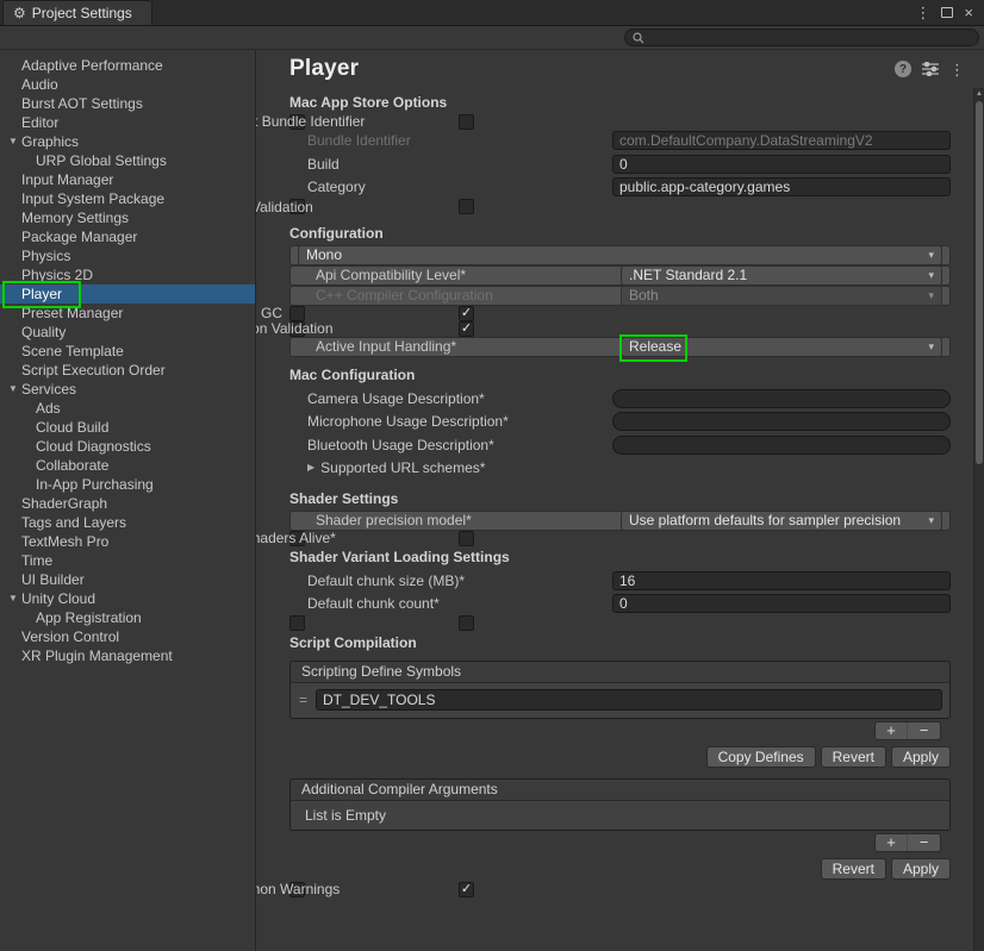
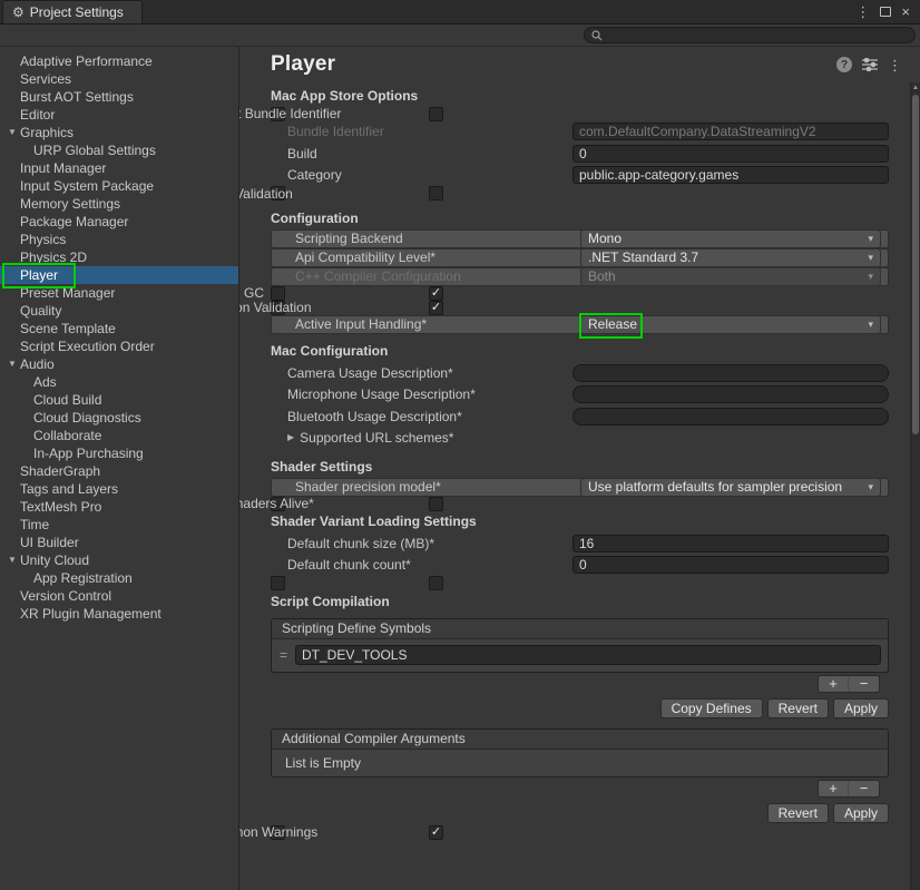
  ⚙
  Project Settings
  ⋮
  ×
  Adaptive Performance
- Audio
+ Services
  Burst AOT Settings
  Editor
  ▼
  Graphics
  URP Global Settings
  Input Manager
  Input System Package
  Memory Settings
  Package Manager
  Physics
  Physics 2D
  Player
  Preset Manager
  Quality
  Scene Template
  Script Execution Order
  ▼
- Services
+ Audio
  Ads
  Cloud Build
  Cloud Diagnostics
  Collaborate
  In-App Purchasing
  ShaderGraph
  Tags and Layers
  TextMesh Pro
  Time
  UI Builder
  ▼
  Unity Cloud
  App Registration
  Version Control
  XR Plugin Management
  Player
  ?
  ⋮
  Mac App Store Options
  Bundle Identifier
  com.DefaultCompany.DataStreamingV2
  Build
  0
  Category
  public.app-category.games
  Configuration
+ Scripting Backend
  Mono
  ▾
  Api Compatibility Level*
- .NET Standard 2.1
+ .NET Standard 3.7
  ▾
  C++ Compiler Configuration
  Both
  ▾
  ✓
  ✓
  Active Input Handling*
  Release
  ▾
  Mac Configuration
  Camera Usage Description*
  Microphone Usage Description*
  Bluetooth Usage Description*
  ▶
  Supported URL schemes*
  Shader Settings
  Shader precision model*
  Use platform defaults for sampler precision
  ▾
  Shader Variant Loading Settings
  Default chunk size (MB)*
  16
  Default chunk count*
  0
  Script Compilation
  Scripting Define Symbols
  =
  DT_DEV_TOOLS
  +
  −
  Copy Defines
  Revert
  Apply
  Additional Compiler Arguments
  List is Empty
  +
  −
  Revert
  Apply
  ✓
